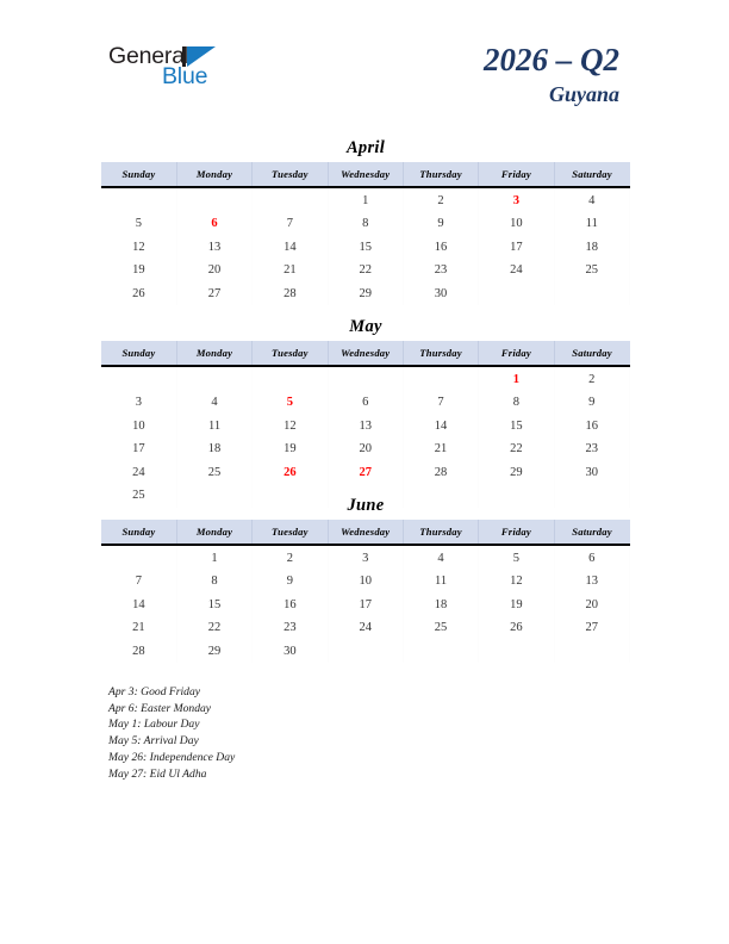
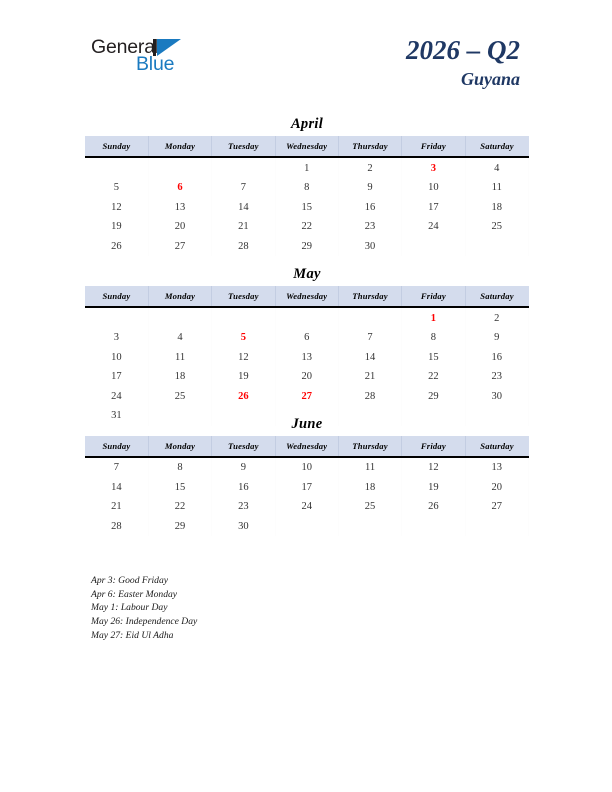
  General
  Blue
  2026 – Q2
  Guyana
  April
  Sunday	Monday	Tuesday	Wednesday	Thursday	Friday	Saturday
  			1	2	3	4
  5	6	7	8	9	10	11
  12	13	14	15	16	17	18
  19	20	21	22	23	24	25
  26	27	28	29	30
  May
  Sunday	Monday	Tuesday	Wednesday	Thursday	Friday	Saturday
  					1	2
  3	4	5	6	7	8	9
  10	11	12	13	14	15	16
  17	18	19	20	21	22	23
  24	25	26	27	28	29	30
- 25
+ 31
  June
  Sunday	Monday	Tuesday	Wednesday	Thursday	Friday	Saturday
- 	1	2	3	4	5	6
  7	8	9	10	11	12	13
  14	15	16	17	18	19	20
  21	22	23	24	25	26	27
  28	29	30
  Apr 3: Good Friday
  Apr 6: Easter Monday
  May 1: Labour Day
- May 5: Arrival Day
  May 26: Independence Day
  May 27: Eid Ul Adha
